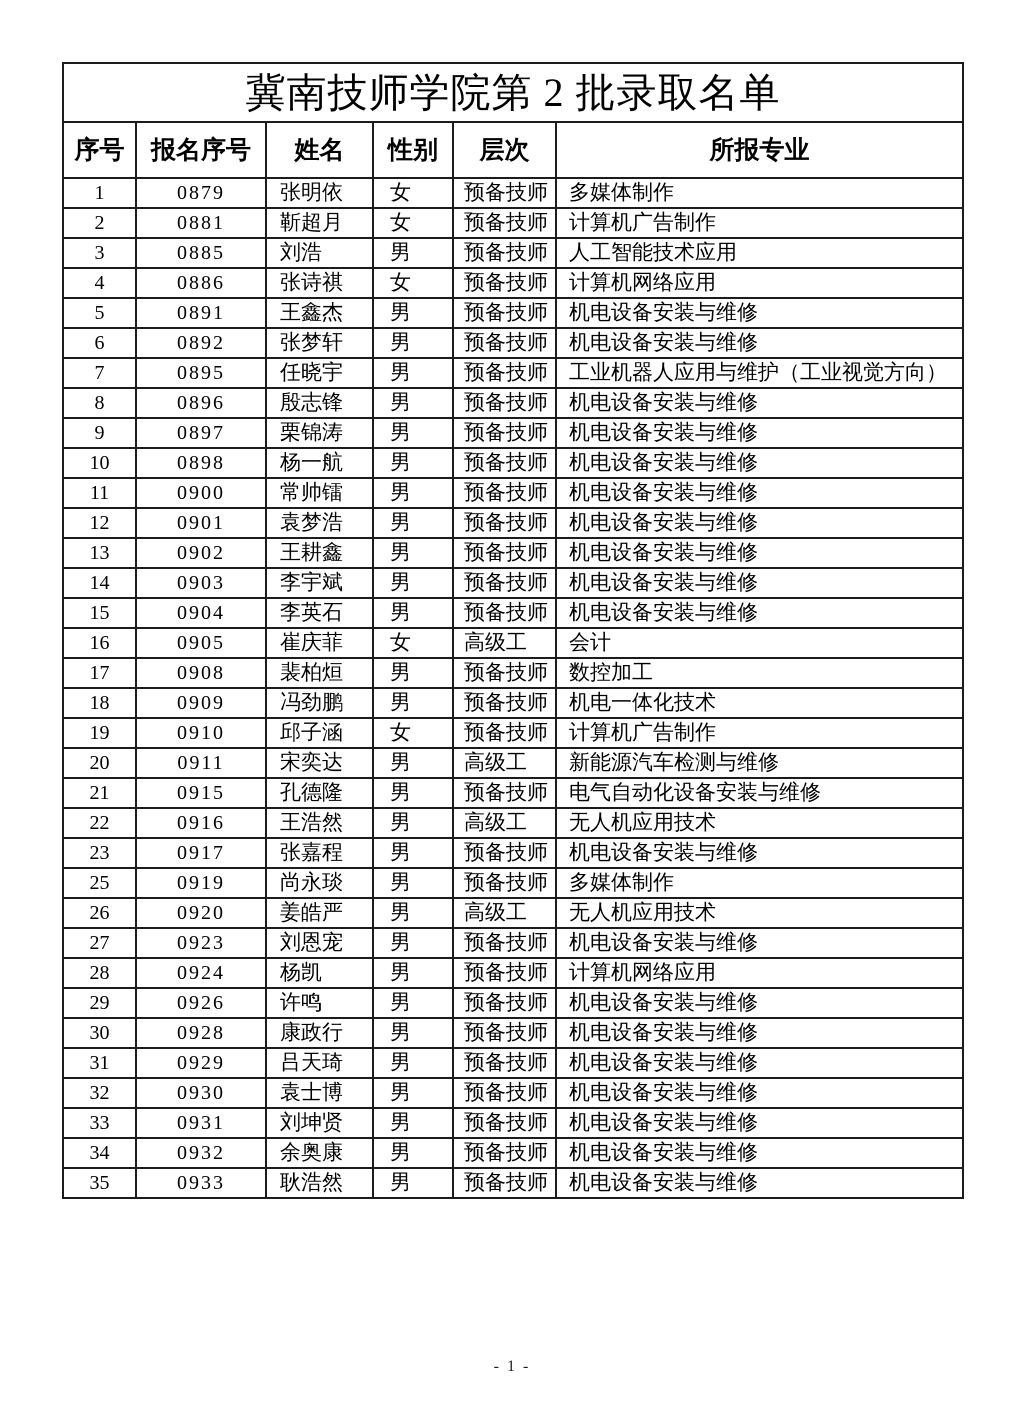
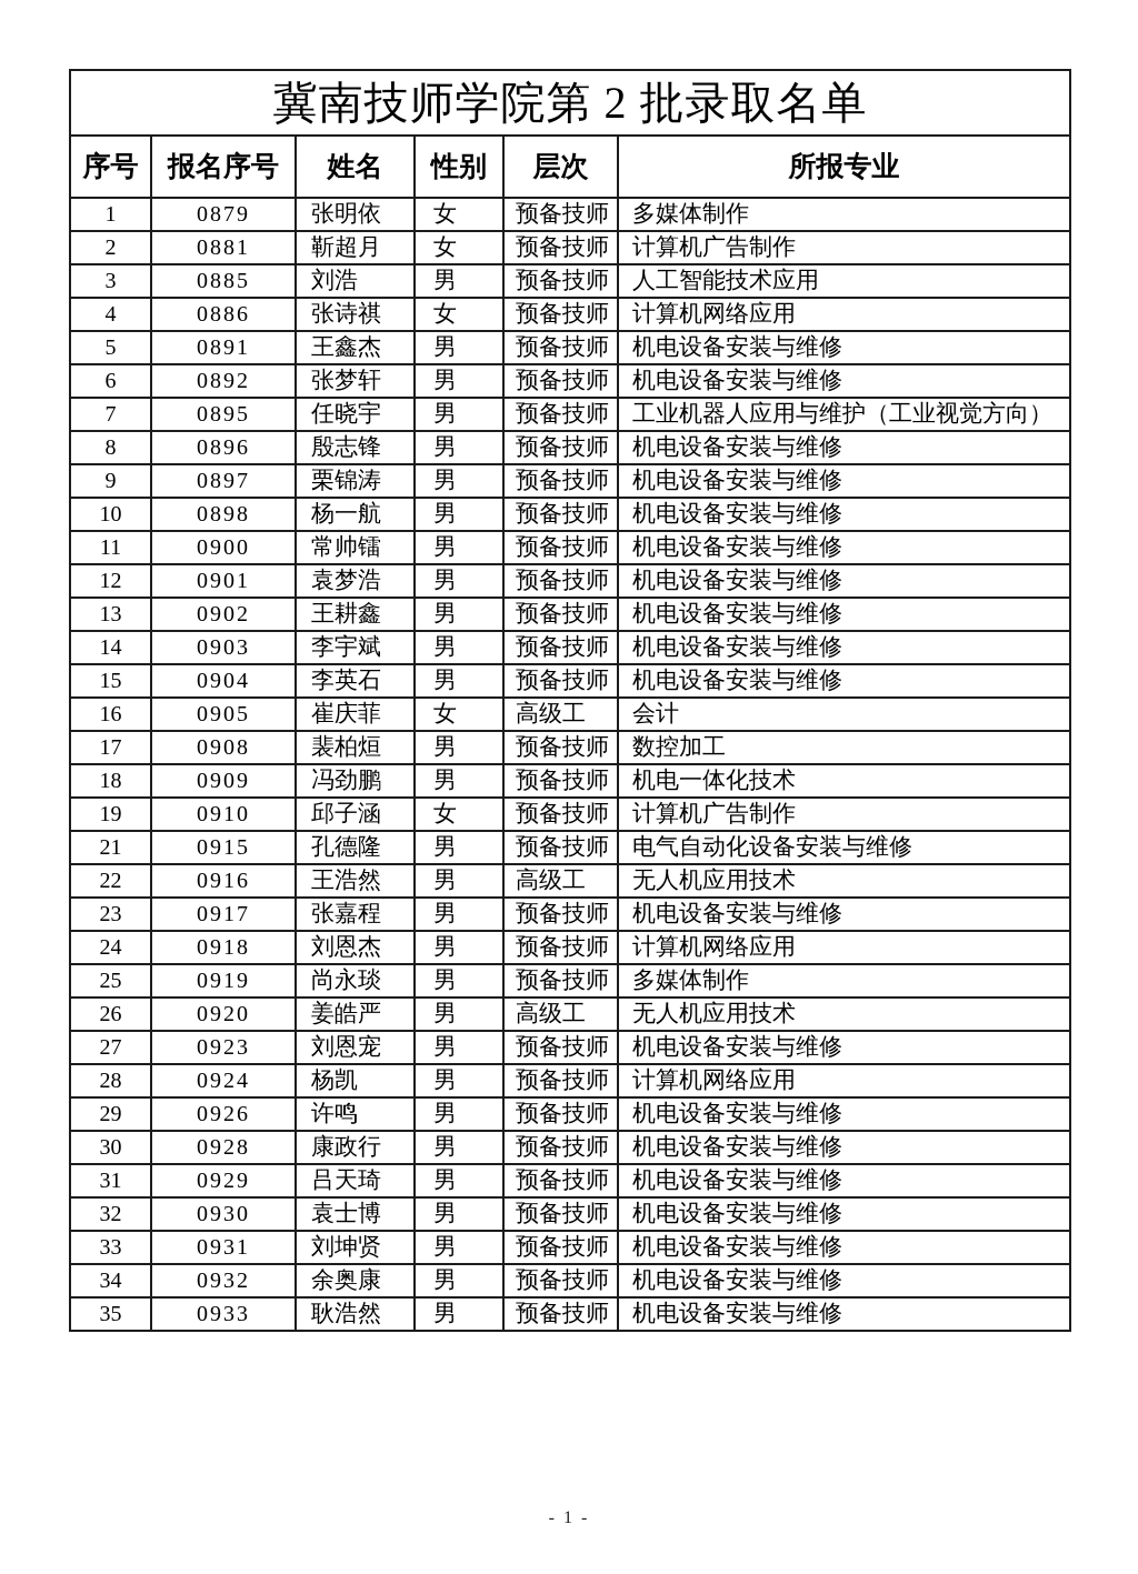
  冀南技师学院第 2 批录取名单
  序号	报名序号	姓名	性别	层次	所报专业
  1	0879	张明依	女	预备技师	多媒体制作
  2	0881	靳超月	女	预备技师	计算机广告制作
  3	0885	刘浩	男	预备技师	人工智能技术应用
  4	0886	张诗祺	女	预备技师	计算机网络应用
  5	0891	王鑫杰	男	预备技师	机电设备安装与维修
  6	0892	张梦轩	男	预备技师	机电设备安装与维修
  7	0895	任晓宇	男	预备技师	工业机器人应用与维护（工业视觉方向）
  8	0896	殷志锋	男	预备技师	机电设备安装与维修
  9	0897	栗锦涛	男	预备技师	机电设备安装与维修
  10	0898	杨一航	男	预备技师	机电设备安装与维修
  11	0900	常帅镭	男	预备技师	机电设备安装与维修
  12	0901	袁梦浩	男	预备技师	机电设备安装与维修
  13	0902	王耕鑫	男	预备技师	机电设备安装与维修
  14	0903	李宇斌	男	预备技师	机电设备安装与维修
  15	0904	李英石	男	预备技师	机电设备安装与维修
  16	0905	崔庆菲	女	高级工	会计
  17	0908	裴柏烜	男	预备技师	数控加工
  18	0909	冯劲鹏	男	预备技师	机电一体化技术
  19	0910	邱子涵	女	预备技师	计算机广告制作
- 20	0911	宋奕达	男	高级工	新能源汽车检测与维修
  21	0915	孔德隆	男	预备技师	电气自动化设备安装与维修
  22	0916	王浩然	男	高级工	无人机应用技术
  23	0917	张嘉程	男	预备技师	机电设备安装与维修
+ 24	0918	刘恩杰	男	预备技师	计算机网络应用
  25	0919	尚永琰	男	预备技师	多媒体制作
  26	0920	姜皓严	男	高级工	无人机应用技术
  27	0923	刘恩宠	男	预备技师	机电设备安装与维修
  28	0924	杨凯	男	预备技师	计算机网络应用
  29	0926	许鸣	男	预备技师	机电设备安装与维修
  30	0928	康政行	男	预备技师	机电设备安装与维修
  31	0929	吕天琦	男	预备技师	机电设备安装与维修
  32	0930	袁士博	男	预备技师	机电设备安装与维修
  33	0931	刘坤贤	男	预备技师	机电设备安装与维修
  34	0932	余奥康	男	预备技师	机电设备安装与维修
  35	0933	耿浩然	男	预备技师	机电设备安装与维修
  - 1 -
